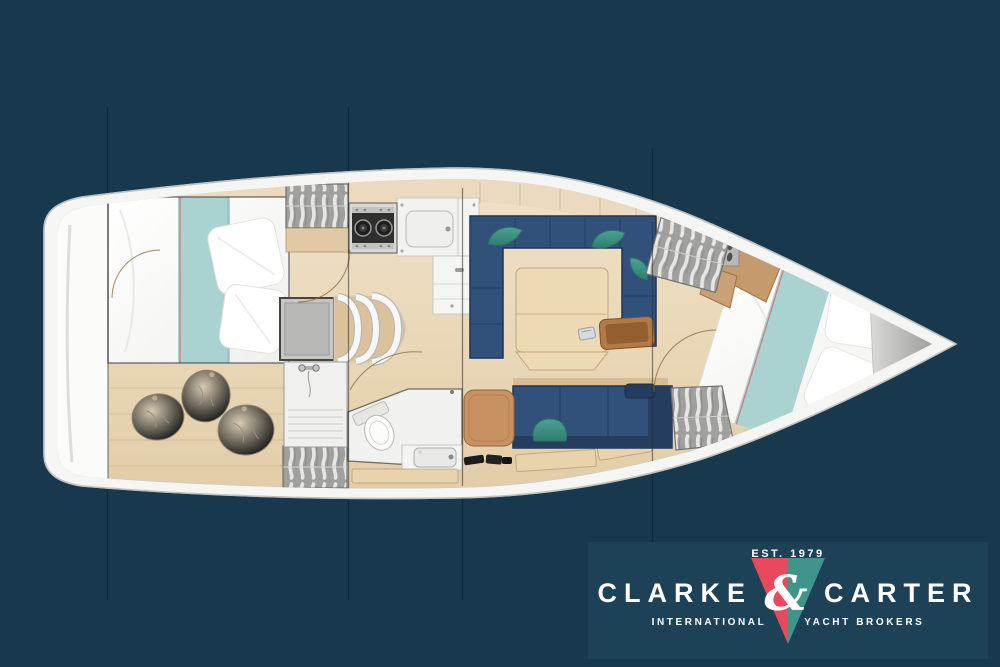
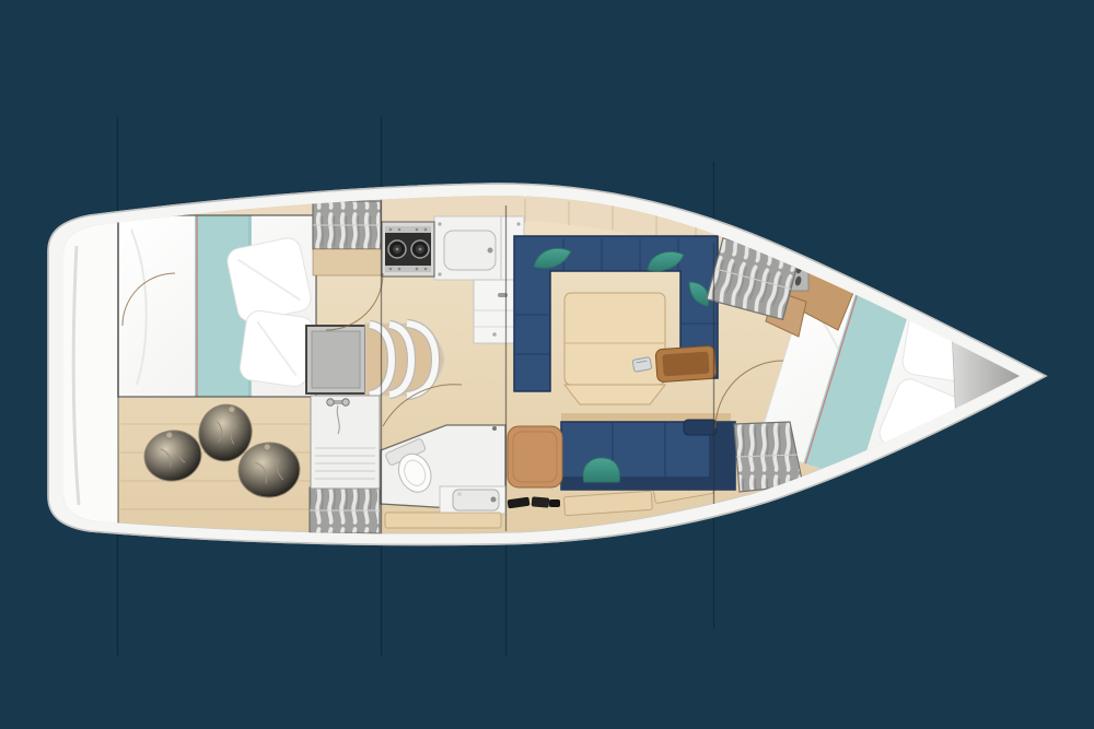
- EST. 1979
- &
- CLARKE
- CARTER
- INTERNATIONAL
- YACHT BROKERS
